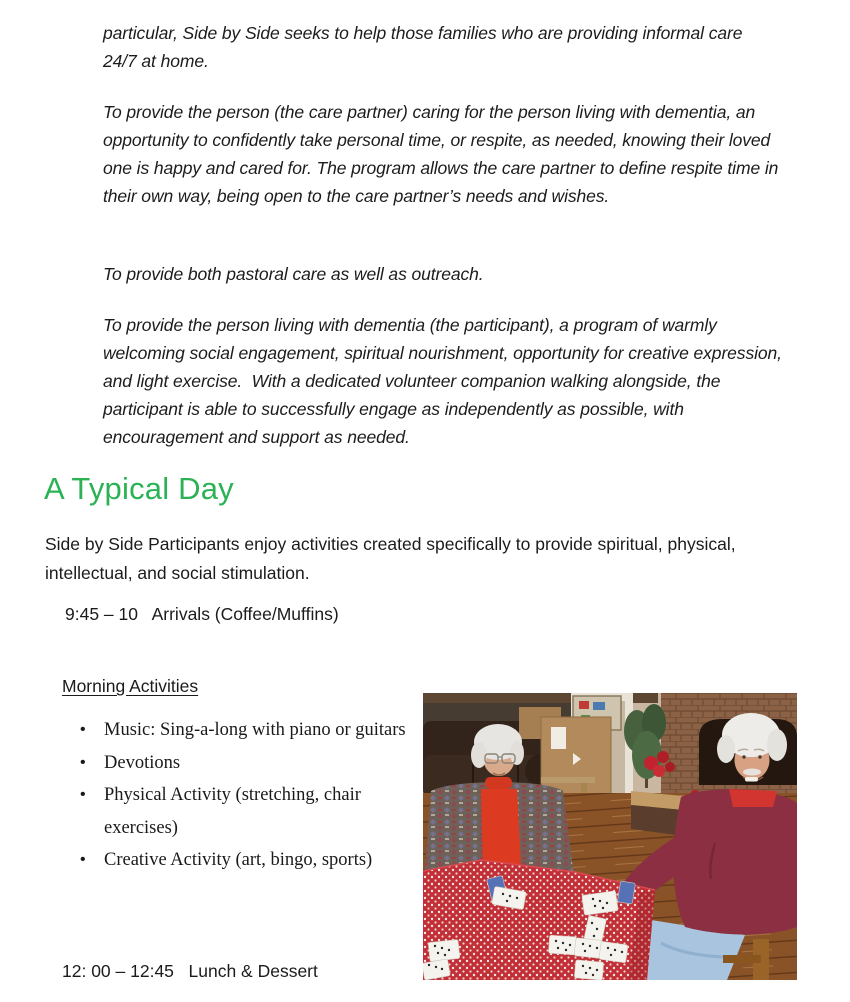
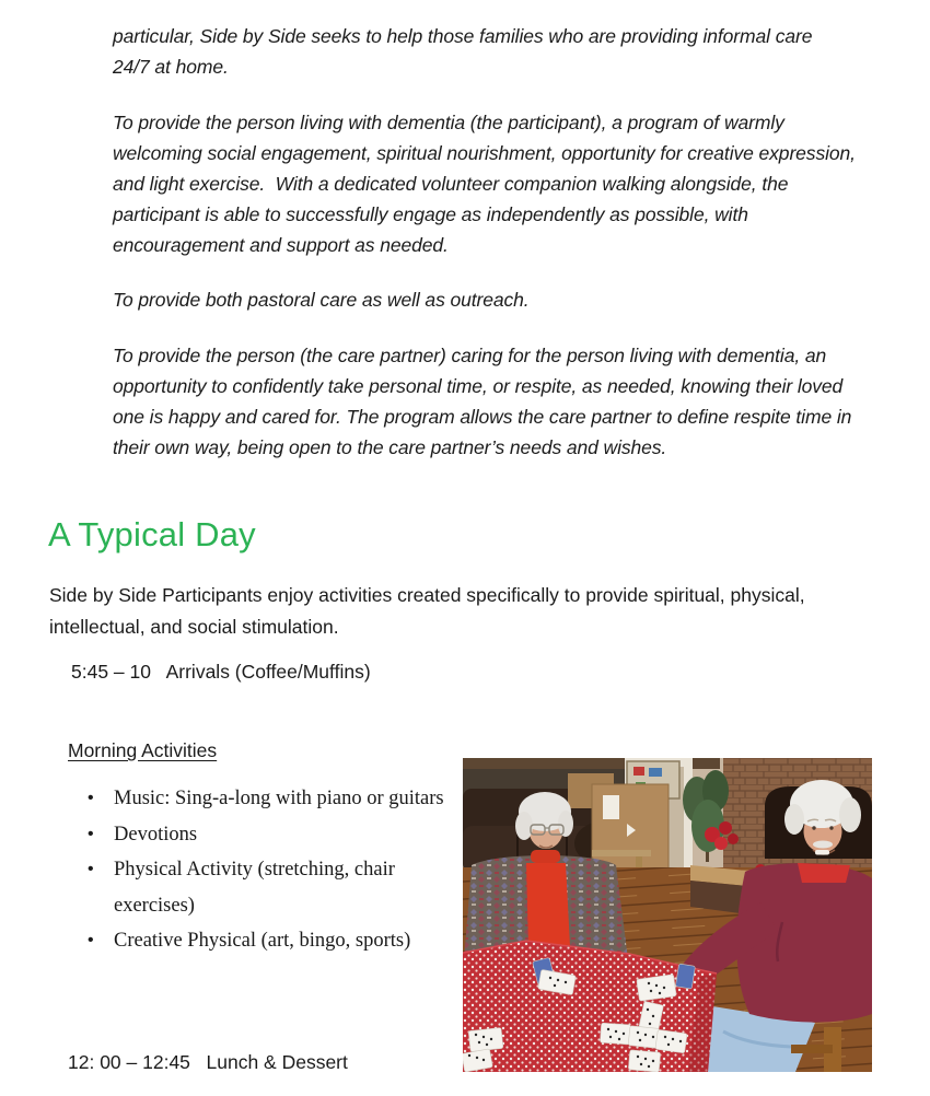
  particular, Side by Side seeks to help those families who are providing informal care 24/7 at home.
- To provide the person (the care partner) caring for the person living with dementia, an opportunity to confidently take personal time, or respite, as needed, knowing their loved one is happy and cared for. The program allows the care partner to define respite time in their own way, being open to the care partner’s needs and wishes.
+ To provide the person living with dementia (the participant), a program of warmly welcoming social engagement, spiritual nourishment, opportunity for creative expression, and light exercise. With a dedicated volunteer companion walking alongside, the participant is able to successfully engage as independently as possible, with encouragement and support as needed.
  To provide both pastoral care as well as outreach.
- To provide the person living with dementia (the participant), a program of warmly welcoming social engagement, spiritual nourishment, opportunity for creative expression, and light exercise. With a dedicated volunteer companion walking alongside, the participant is able to successfully engage as independently as possible, with encouragement and support as needed.
+ To provide the person (the care partner) caring for the person living with dementia, an opportunity to confidently take personal time, or respite, as needed, knowing their loved one is happy and cared for. The program allows the care partner to define respite time in their own way, being open to the care partner’s needs and wishes.
  A Typical Day
  Side by Side Participants enjoy activities created specifically to provide spiritual, physical, intellectual, and social stimulation.
- 9:45 – 10 Arrivals (Coffee/Muffins)
+ 5:45 – 10 Arrivals (Coffee/Muffins)
  Morning Activities
  •
  Music: Sing-a-long with piano or guitars
  •
  Devotions
  •
  Physical Activity (stretching, chair exercises)
  •
- Creative Activity (art, bingo, sports)
+ Creative Physical (art, bingo, sports)
  12: 00 – 12:45 Lunch & Dessert
